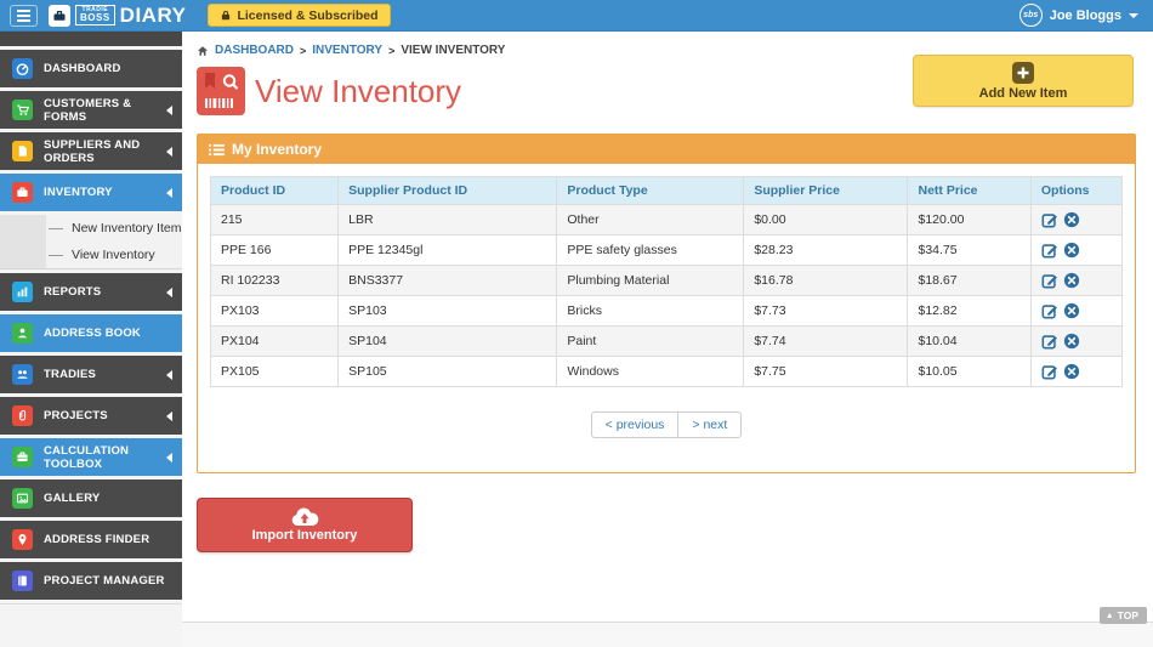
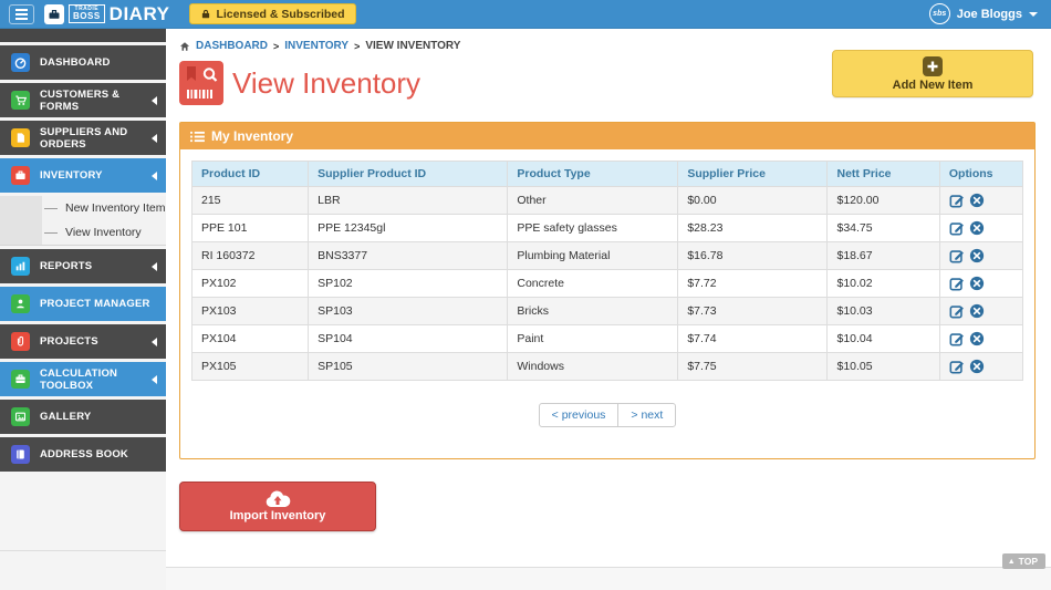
  BOSS
  DIARY
  Licensed & Subscribed
  Joe Bloggs
  DASHBOARD
  CUSTOMERS & FORMS
  SUPPLIERS AND ORDERS
  INVENTORY
  New Inventory Item
  View Inventory
  REPORTS
- ADDRESS BOOK
+ PROJECT MANAGER
- TRADIES
  PROJECTS
  CALCULATION TOOLBOX
  GALLERY
- ADDRESS FINDER
- PROJECT MANAGER
+ ADDRESS BOOK
  DASHBOARD
  >
  INVENTORY
  >
  VIEW INVENTORY
  View Inventory
  Add New Item
  My Inventory
  Product ID	Supplier Product ID	Product Type	Supplier Price	Nett Price	Options
  215	LBR	Other	$0.00	$120.00
- PPE 166	PPE 12345gl	PPE safety glasses	$28.23	$34.75
+ PPE 101	PPE 12345gl	PPE safety glasses	$28.23	$34.75
- RI 102233	BNS3377	Plumbing Material	$16.78	$18.67
+ RI 160372	BNS3377	Plumbing Material	$16.78	$18.67
+ PX102	SP102	Concrete	$7.72	$10.02
- PX103	SP103	Bricks	$7.73	$12.82
+ PX103	SP103	Bricks	$7.73	$10.03
  PX104	SP104	Paint	$7.74	$10.04
  PX105	SP105	Windows	$7.75	$10.05
  < previous > next
  Import Inventory
  TOP
